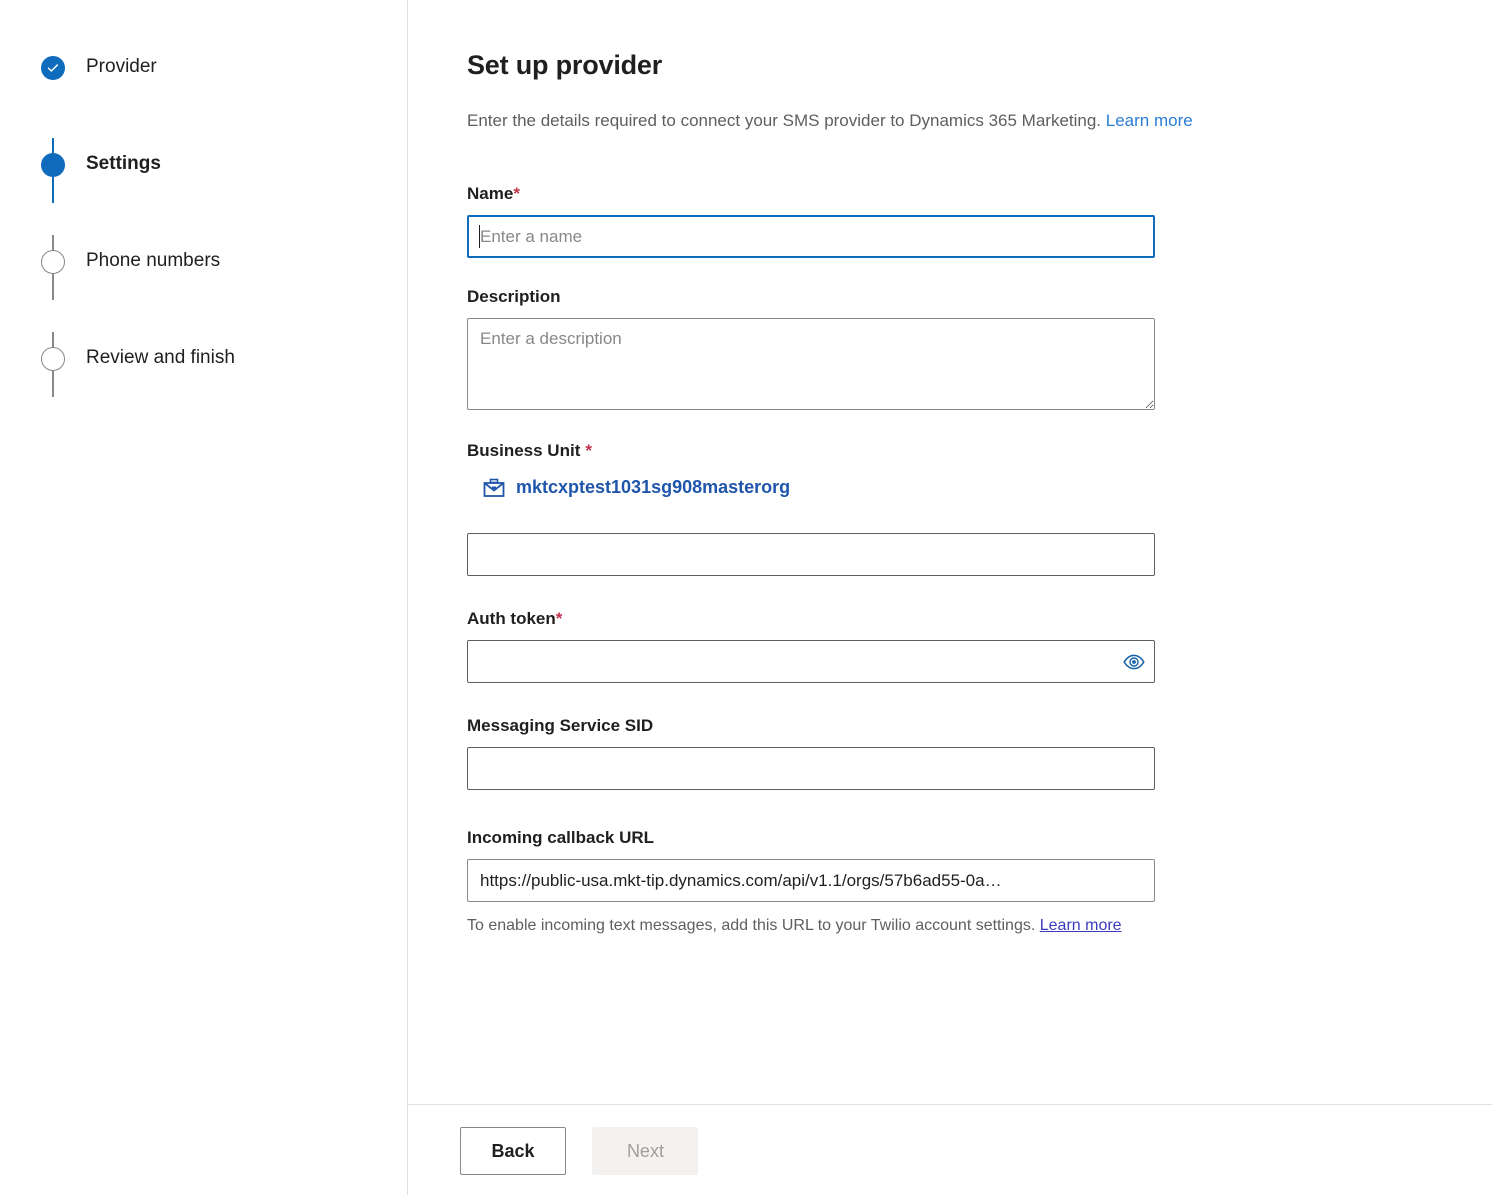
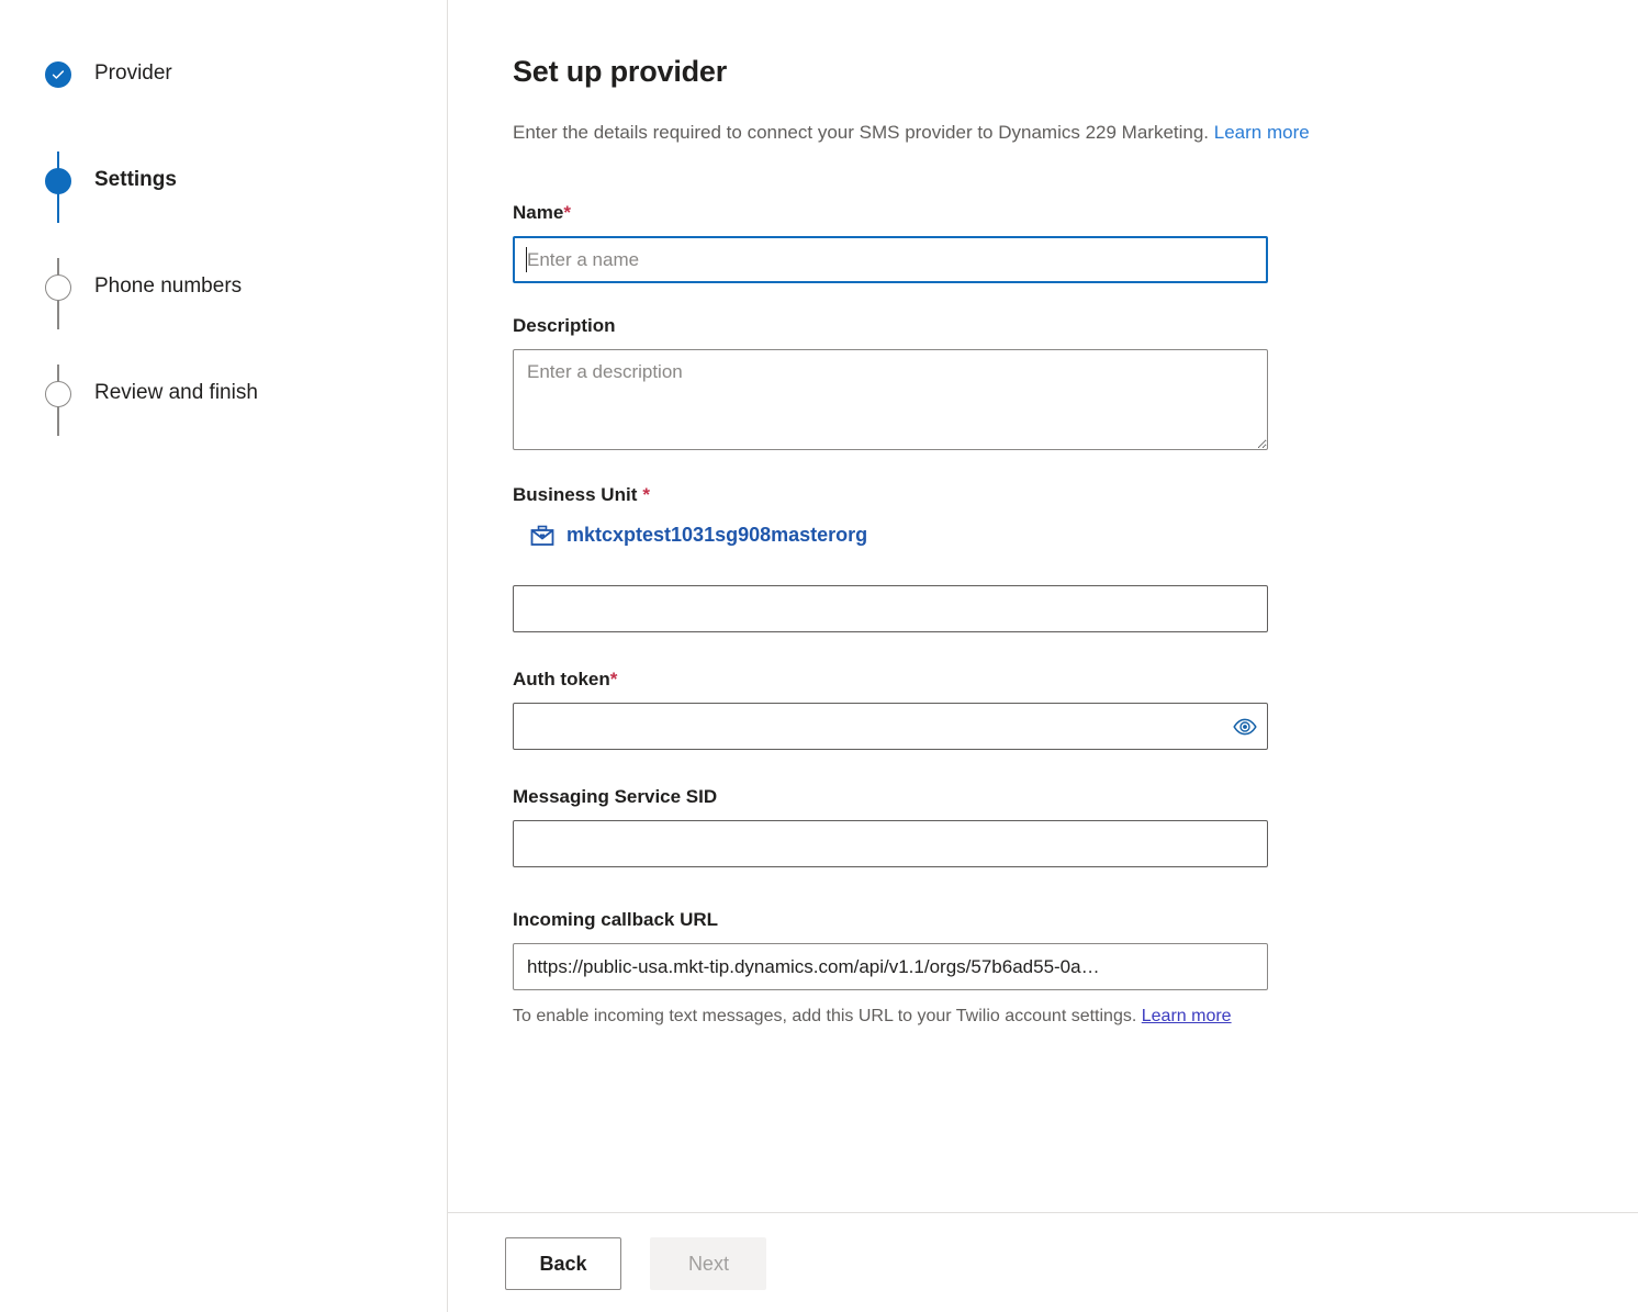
  Provider
  Settings
  Phone numbers
  Review and finish
  Set up provider
- Enter the details required to connect your SMS provider to Dynamics 365 Marketing. Learn more
+ Enter the details required to connect your SMS provider to Dynamics 229 Marketing. Learn more
  Name*
  Enter a name
  Description
  Enter a description
  Business Unit *
  mktcxptest1031sg908masterorg
  Auth token*
  Messaging Service SID
  Incoming callback URL
  https://public-usa.mkt-tip.dynamics.com/api/v1.1/orgs/57b6ad55-0a…
  To enable incoming text messages, add this URL to your Twilio account settings. Learn more
  Back Next
